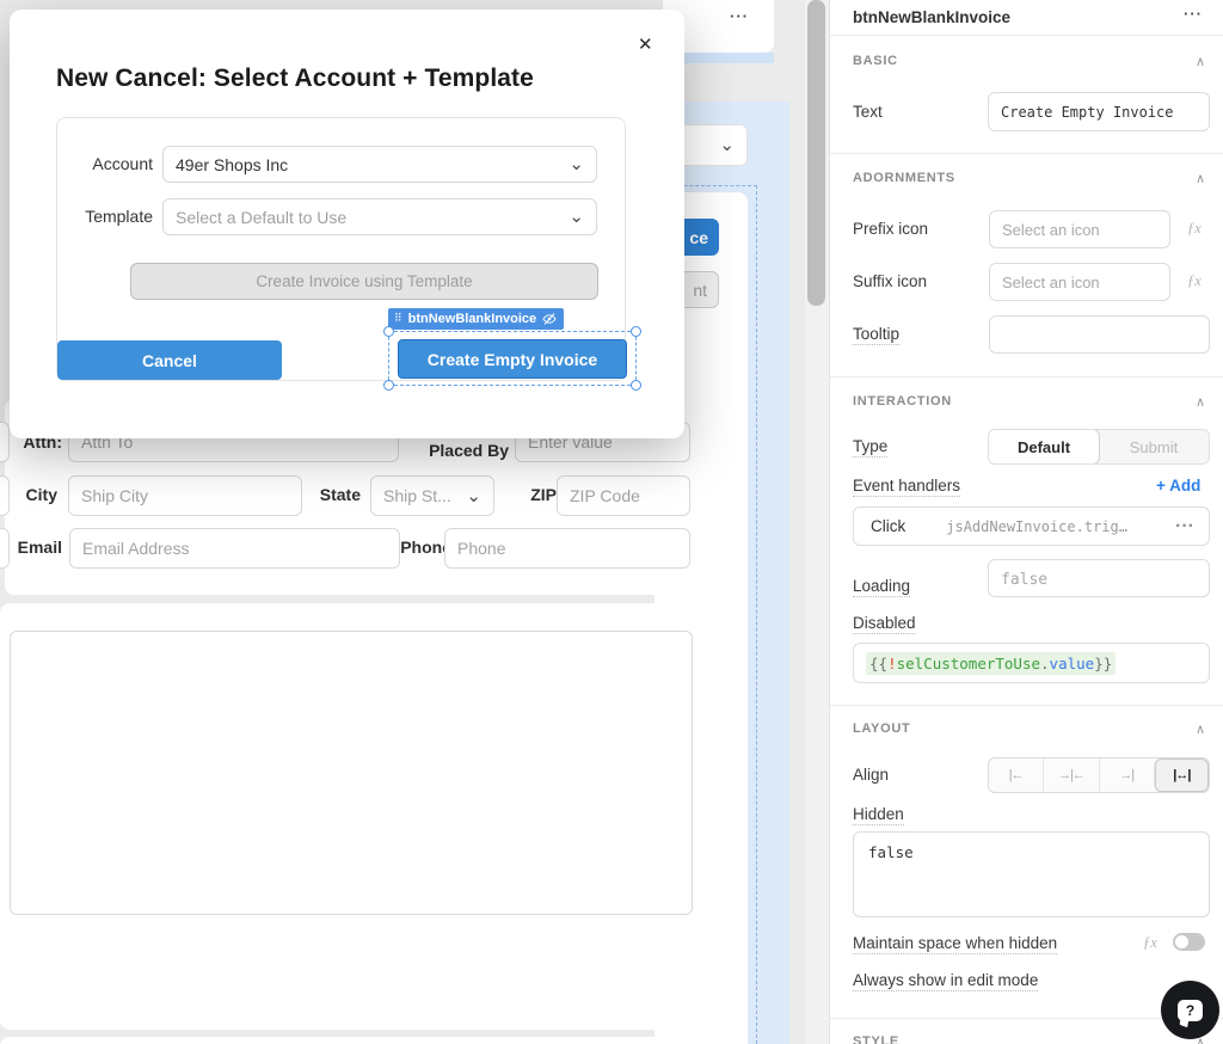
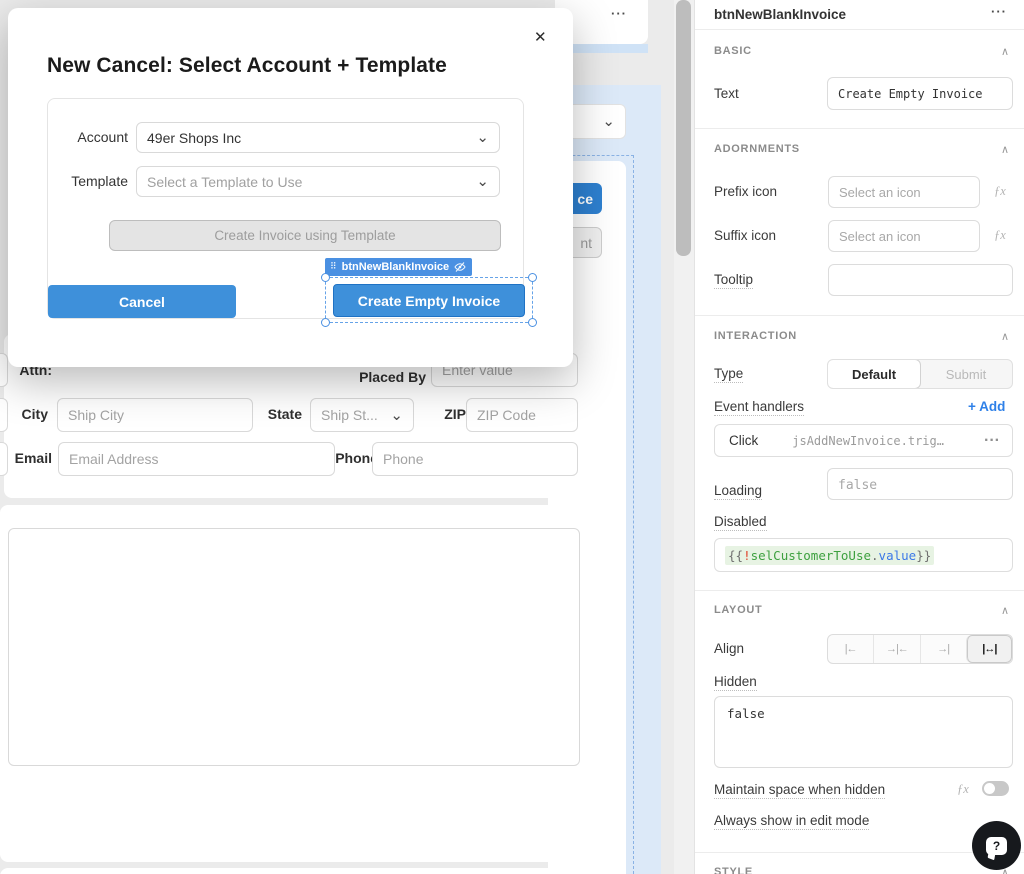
  ···
  ⌄
  ce
  nt
  Attn:
- Attn To
  Placed By
  Enter value
  City
  Ship City
  State
  Ship St...
  ⌄
  ZIP
  ZIP Code
  Email
  Email Address
  Phon
  Phone
  ✕
  New Cancel: Select Account + Template
  Account
  49er Shops Inc
  ⌄
  Template
- Select a Default to Use
+ Select a Template to Use
  ⌄
  Create Invoice using Template
  ⠿
  btnNewBlankInvoice
  Cancel
  Create Empty Invoice
  btnNewBlankInvoice
  ···
  BASIC
  ∧
  Text
  Create Empty Invoice
  ADORNMENTS
  ∧
  Prefix icon
  Select an icon
  ƒx
  Suffix icon
  Select an icon
  ƒx
  Tooltip
  INTERACTION
  ∧
  Type
  Default
  Submit
  Event handlers
  + Add
  Click
  jsAddNewInvoice.trig…
  ···
  Loading
  false
  Disabled
  {{!selCustomerToUse.value}}
  LAYOUT
  ∧
  Align
  |←
  →|←
  →|
  |↔|
  Hidden
  false
  Maintain space when hidden
  ƒx
  Always show in edit mode
  STYLE
  ∧
  ?
